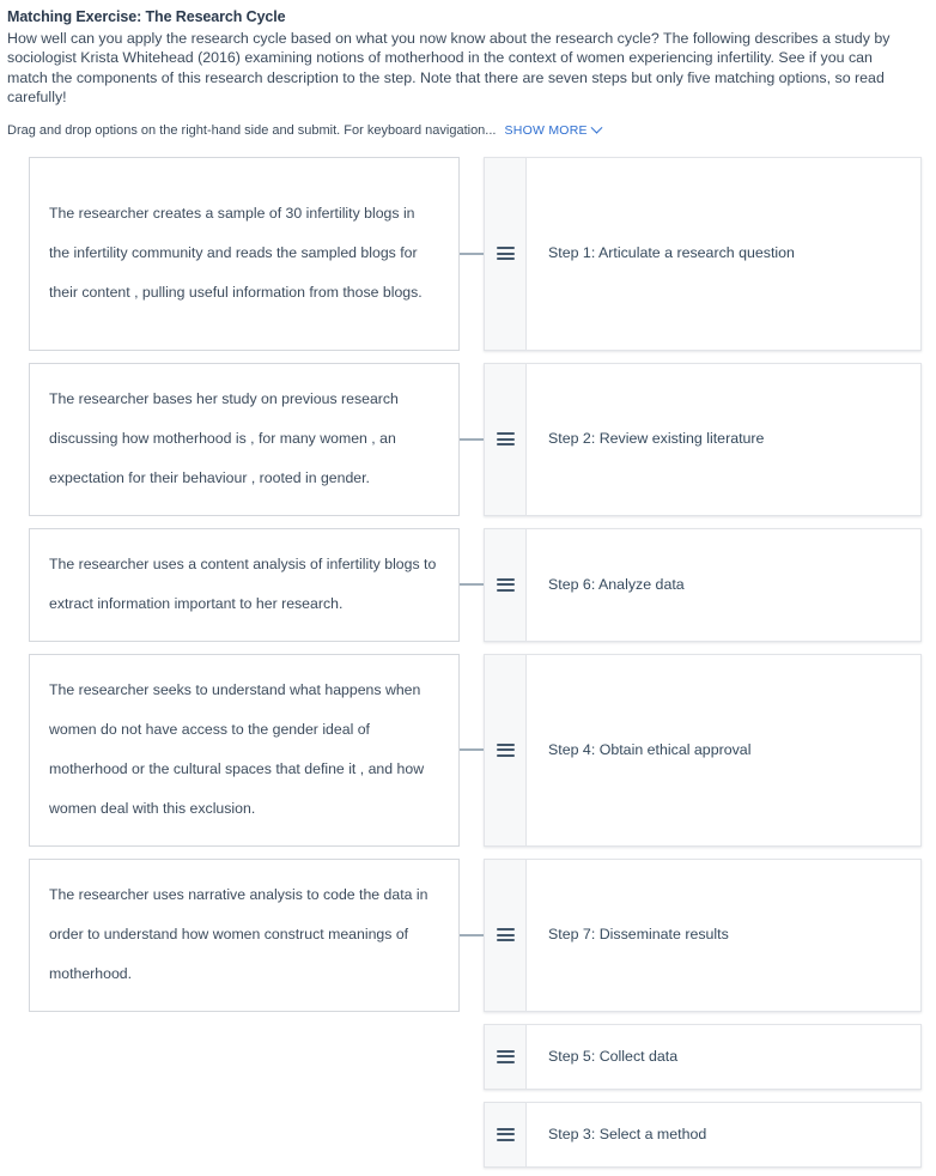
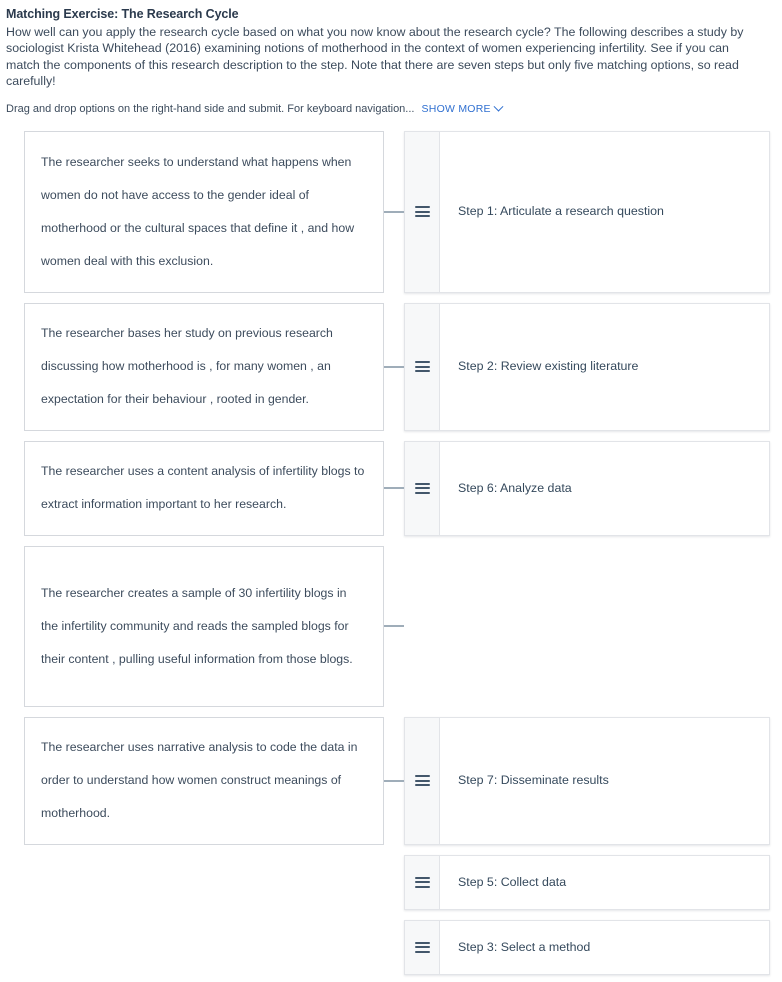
  Matching Exercise: The Research Cycle
  How well can you apply the research cycle based on what you now know about the research cycle? The following describes a study by sociologist Krista Whitehead (2016) examining notions of motherhood in the context of women experiencing infertility. See if you can match the components of this research description to the step. Note that there are seven steps but only five matching options, so read carefully!
  Drag and drop options on the right-hand side and submit. For keyboard navigation...
  SHOW MORE
- The researcher creates a sample of 30 infertility blogs in the infertility community and reads the sampled blogs for their content , pulling useful information from those blogs.
+ The researcher seeks to understand what happens when women do not have access to the gender ideal of motherhood or the cultural spaces that define it , and how women deal with this exclusion.
  Step 1: Articulate a research question
  The researcher bases her study on previous research discussing how motherhood is , for many women , an expectation for their behaviour , rooted in gender.
  Step 2: Review existing literature
  The researcher uses a content analysis of infertility blogs to extract information important to her research.
  Step 6: Analyze data
- The researcher seeks to understand what happens when women do not have access to the gender ideal of motherhood or the cultural spaces that define it , and how women deal with this exclusion.
+ The researcher creates a sample of 30 infertility blogs in the infertility community and reads the sampled blogs for their content , pulling useful information from those blogs.
- Step 4: Obtain ethical approval
  The researcher uses narrative analysis to code the data in order to understand how women construct meanings of motherhood.
  Step 7: Disseminate results
  Step 5: Collect data
  Step 3: Select a method
